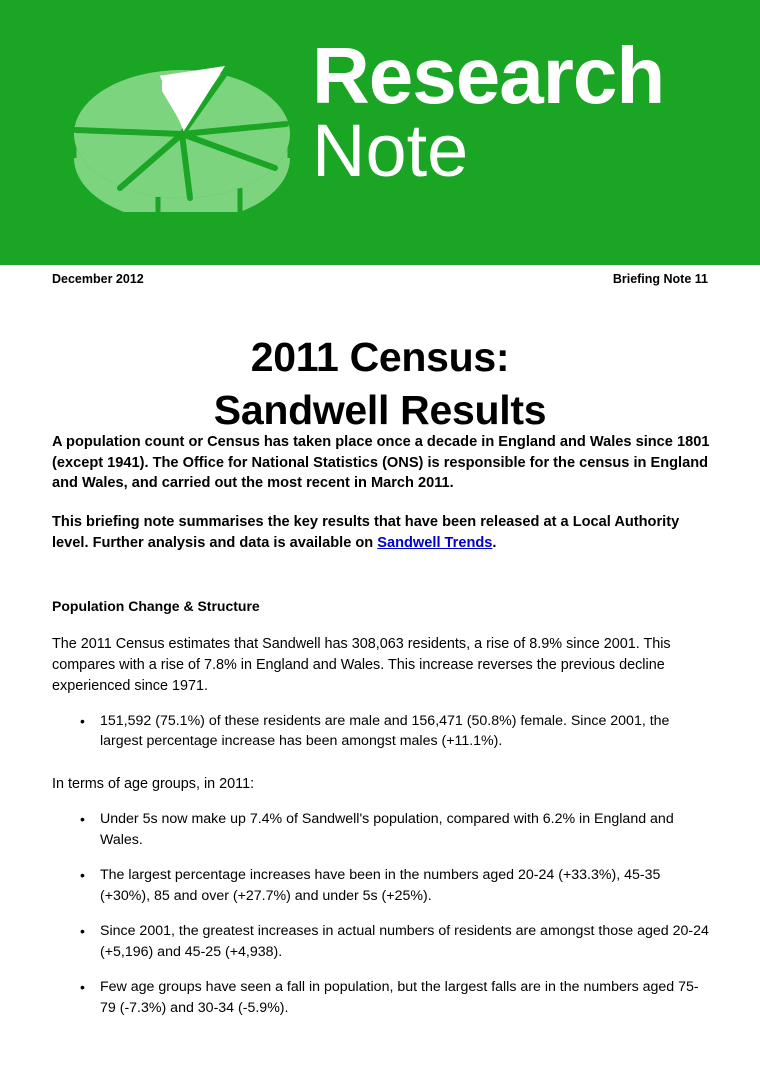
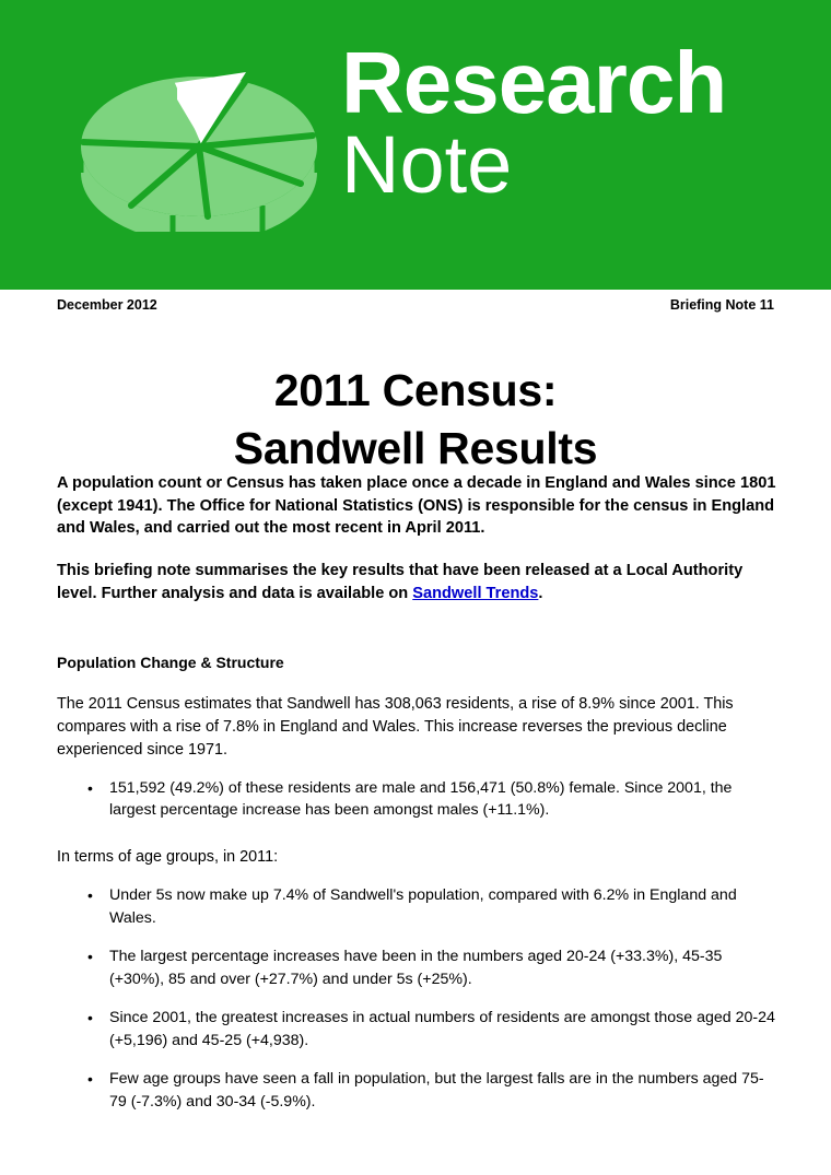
  Research
  Note
  December 2012
  Briefing Note 11
  2011 Census:
  Sandwell Results
- A population count or Census has taken place once a decade in England and Wales since 1801 (except 1941). The Office for National Statistics (ONS) is responsible for the census in England and Wales, and carried out the most recent in March 2011.
+ A population count or Census has taken place once a decade in England and Wales since 1801 (except 1941). The Office for National Statistics (ONS) is responsible for the census in England and Wales, and carried out the most recent in April 2011.
  This briefing note summarises the key results that have been released at a Local Authority level. Further analysis and data is available on Sandwell Trends.
  Population Change & Structure
  The 2011 Census estimates that Sandwell has 308,063 residents, a rise of 8.9% since 2001. This compares with a rise of 7.8% in England and Wales. This increase reverses the previous decline experienced since 1971.
  •
- 151,592 (75.1%) of these residents are male and 156,471 (50.8%) female. Since 2001, the largest percentage increase has been amongst males (+11.1%).
+ 151,592 (49.2%) of these residents are male and 156,471 (50.8%) female. Since 2001, the largest percentage increase has been amongst males (+11.1%).
  In terms of age groups, in 2011:
  •
  Under 5s now make up 7.4% of Sandwell's population, compared with 6.2% in England and Wales.
  •
  The largest percentage increases have been in the numbers aged 20-24 (+33.3%), 45-35 (+30%), 85 and over (+27.7%) and under 5s (+25%).
  •
  Since 2001, the greatest increases in actual numbers of residents are amongst those aged 20-24 (+5,196) and 45-25 (+4,938).
  •
  Few age groups have seen a fall in population, but the largest falls are in the numbers aged 75-79 (-7.3%) and 30-34 (-5.9%).
